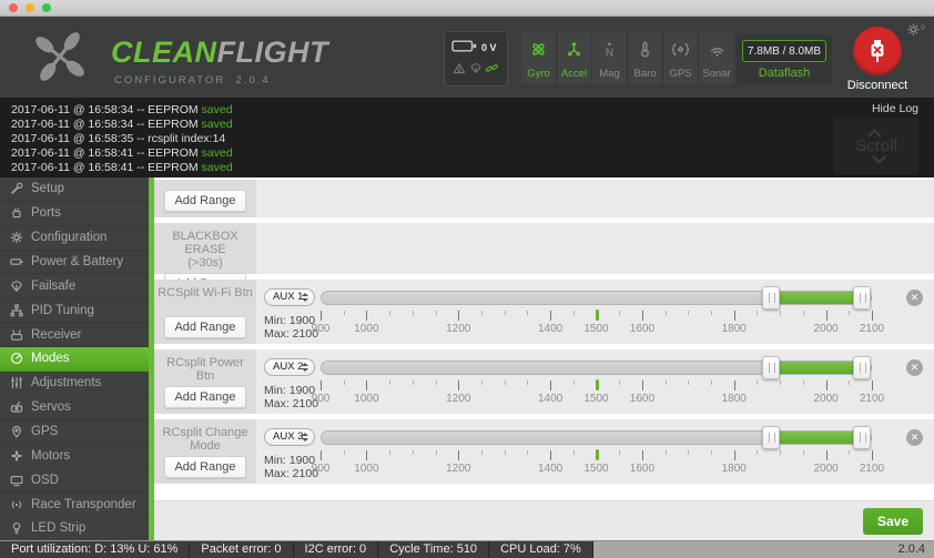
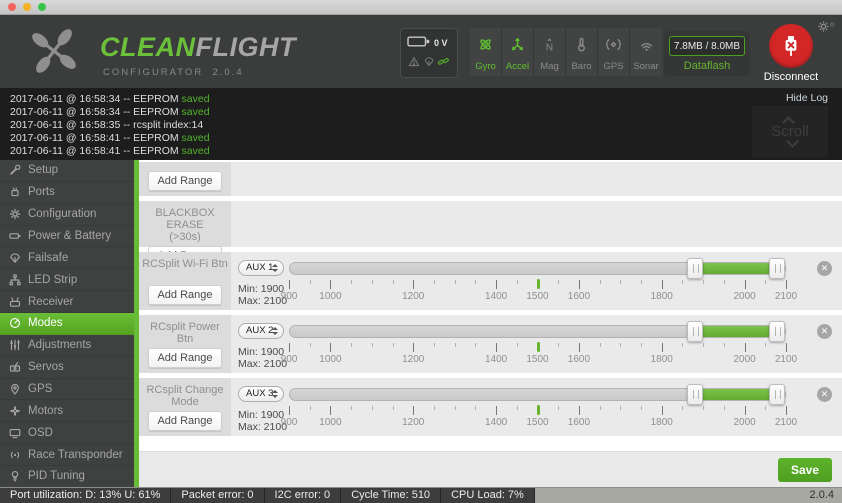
  CLEANFLIGHT
  CONFIGURATOR 2.0.4
  0 V
  Gyro
  Accel
  N
  Mag
  Baro
  GPS
  Sonar
  7.8MB / 8.0MB
  Dataflash
  Disconnect
  2017-06-11 @ 16:58:34 -- EEPROM saved
  2017-06-11 @ 16:58:34 -- EEPROM saved
  2017-06-11 @ 16:58:35 -- rcsplit index:14
  2017-06-11 @ 16:58:41 -- EEPROM saved
  2017-06-11 @ 16:58:41 -- EEPROM saved
  Hide Log
  Scroll
  Setup
  Ports
  Configuration
  Power & Battery
  Failsafe
- PID Tuning
+ LED Strip
  Receiver
  Modes
  Adjustments
  Servos
  GPS
  Motors
  OSD
  Race Transponder
- LED Strip
+ PID Tuning
  Add Range
  BLACKBOX ERASE
  (>30s)
  RCSplit Wi-Fi Btn
  Add Range
  AUX 1
  Min: 1900
  Max: 2100
  900
  1000
  1200
  1400
  1500
  1600
  1800
  2000
  2100
  ✕
  RCsplit Power Btn
  Add Range
  AUX 2
  Min: 1900
  Max: 2100
  900
  1000
  1200
  1400
  1500
  1600
  1800
  2000
  2100
  ✕
  RCsplit Change Mode
  Add Range
  AUX 3
  Min: 1900
  Max: 2100
  900
  1000
  1200
  1400
  1500
  1600
  1800
  2000
  2100
  ✕
  Save
  Port utilization: D: 13% U: 61%
  Packet error: 0
  I2C error: 0
  Cycle Time: 510
  CPU Load: 7%
  2.0.4
